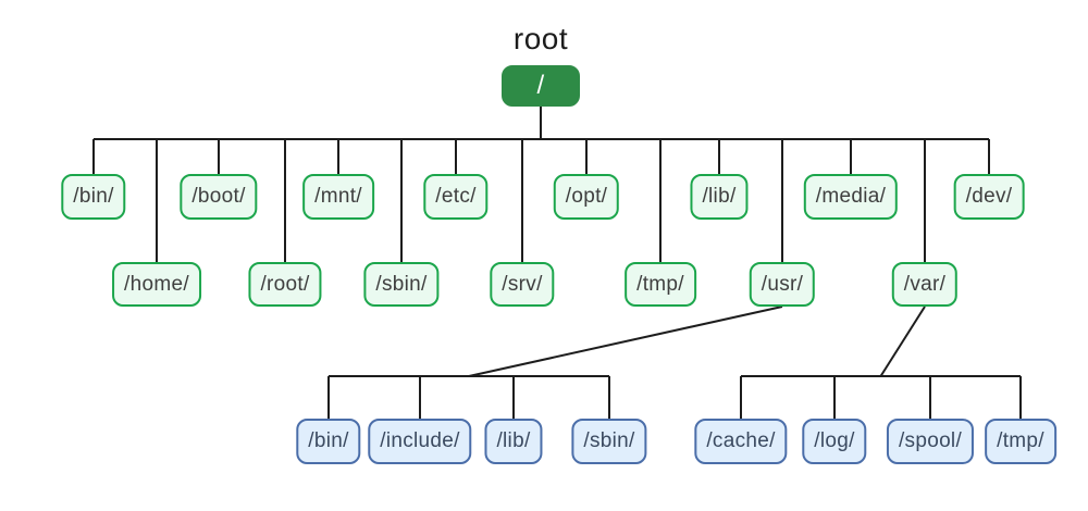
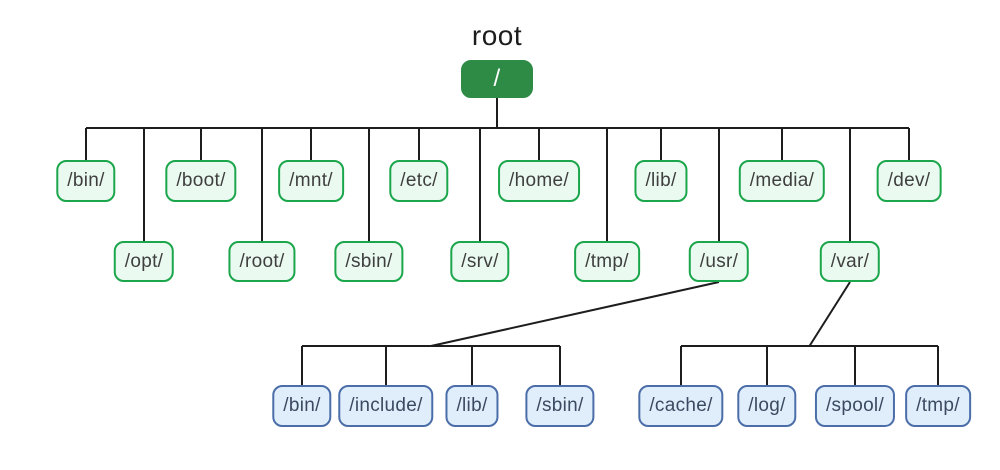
  root
  /
  /bin/
  /boot/
  /mnt/
  /etc/
- /opt/
+ /home/
  /lib/
  /media/
  /dev/
- /home/
+ /opt/
  /root/
  /sbin/
  /srv/
  /tmp/
  /usr/
  /var/
  /bin/
  /include/
  /lib/
  /sbin/
  /cache/
  /log/
  /spool/
  /tmp/
